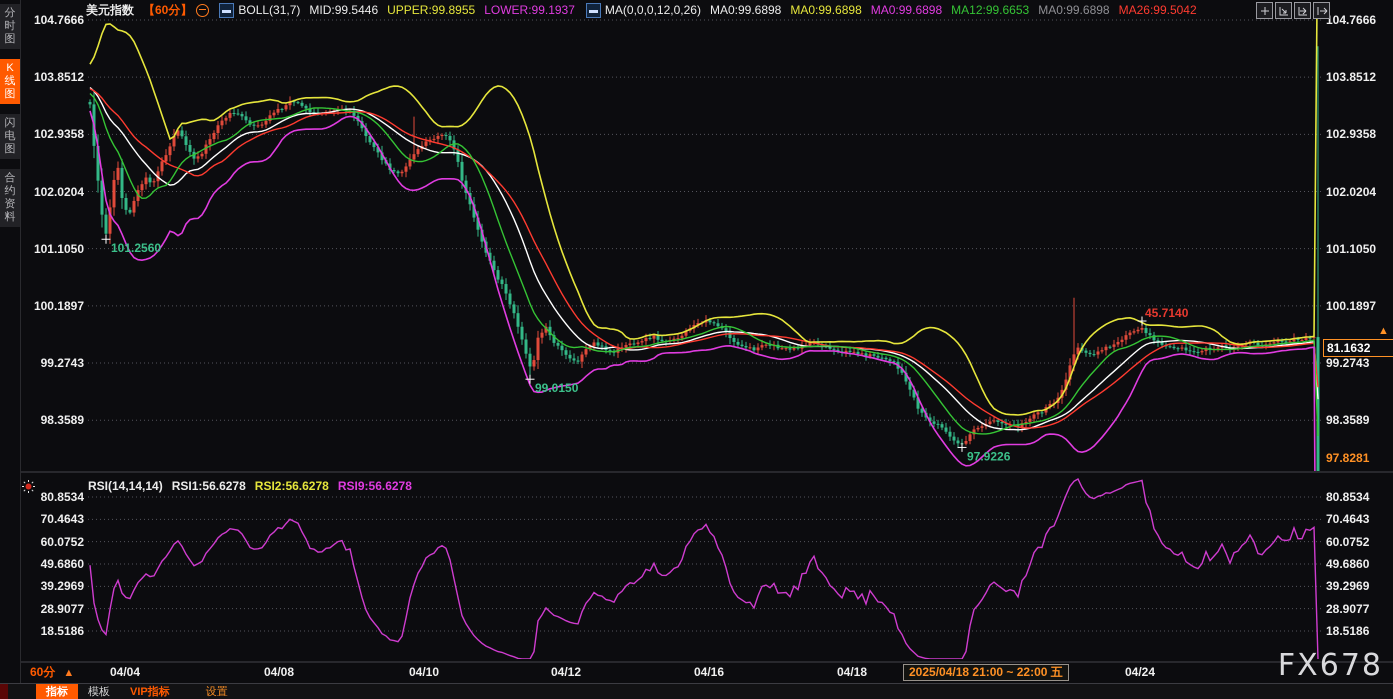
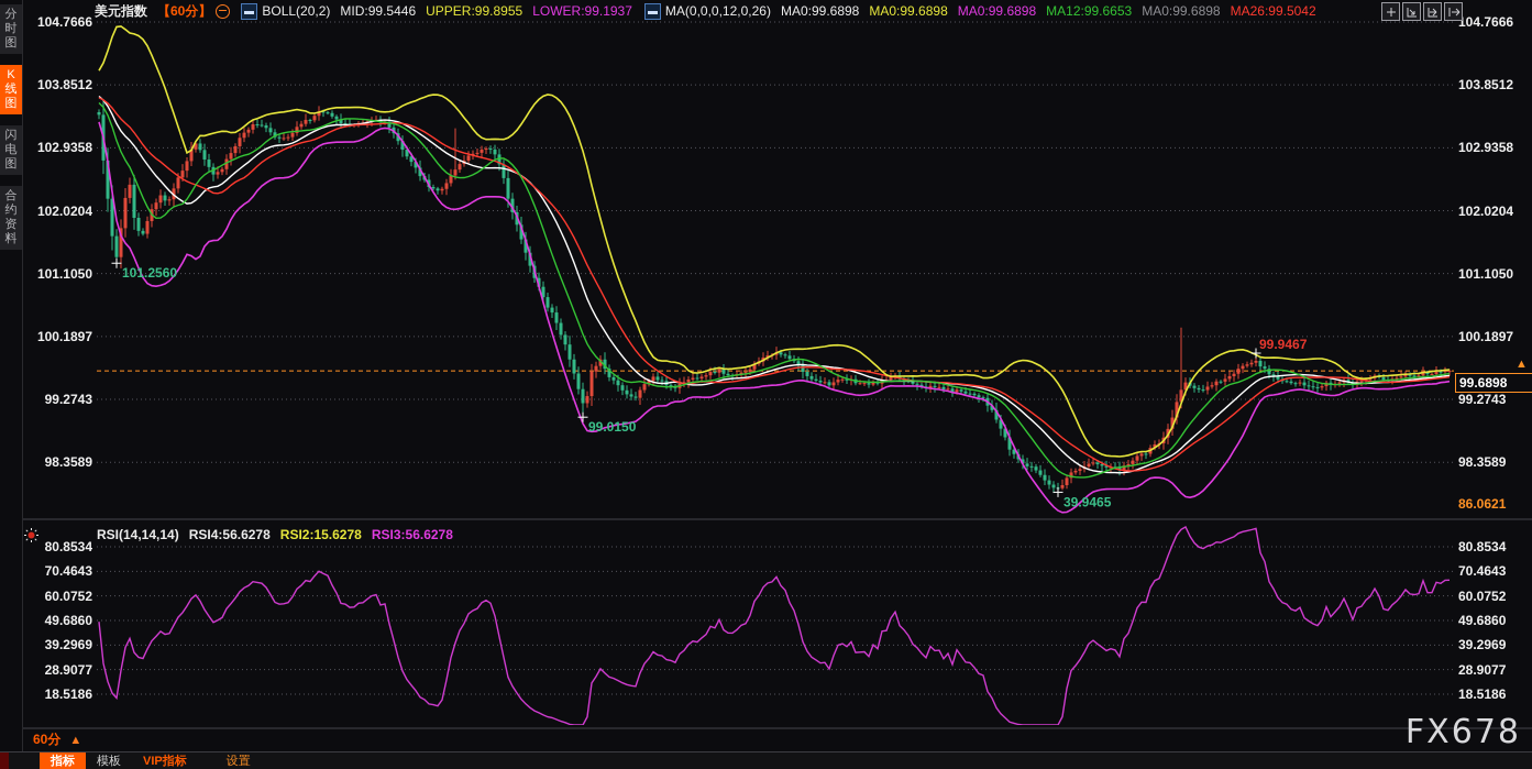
  101.2560
  99.0150
- 97.9226
+ 39.9465
- 45.7140
+ 99.9467
  分
  时
  图
  K
  线
  图
  闪
  电
  图
  合
  约
  资
  料
  美元指数
  【60分】
- BOLL(31,7)
+ BOLL(20,2)
  MID:99.5446
  UPPER:99.8955
  LOWER:99.1937
  MA(0,0,0,12,0,26)
  MA0:99.6898
  MA0:99.6898
  MA0:99.6898
  MA12:99.6653
  MA0:99.6898
  MA26:99.5042
  104.7666
  104.7666
  103.8512
  103.8512
  102.9358
  102.9358
  102.0204
  102.0204
  101.1050
  101.1050
  100.1897
  100.1897
  99.2743
  99.2743
  98.3589
  98.3589
  80.8534
  80.8534
  70.4643
  70.4643
  60.0752
  60.0752
  49.6860
  49.6860
  39.2969
  39.2969
  28.9077
  28.9077
  18.5186
  18.5186
- 97.8281
+ 86.0621
- 81.1632
+ 99.6898
  ▲
  RSI(14,14,14)
- RSI1:56.6278
+ RSI4:56.6278
- RSI2:56.6278
+ RSI2:15.6278
- RSI9:56.6278
+ RSI3:56.6278
- 04/04
- 04/08
- 04/10
- 04/12
- 04/16
- 04/18
- 04/24
- 2025/04/18 21:00 ~ 22:00 五
  60分 ▲
  指标
  模板
  VIP指标
  设置
  FX678
